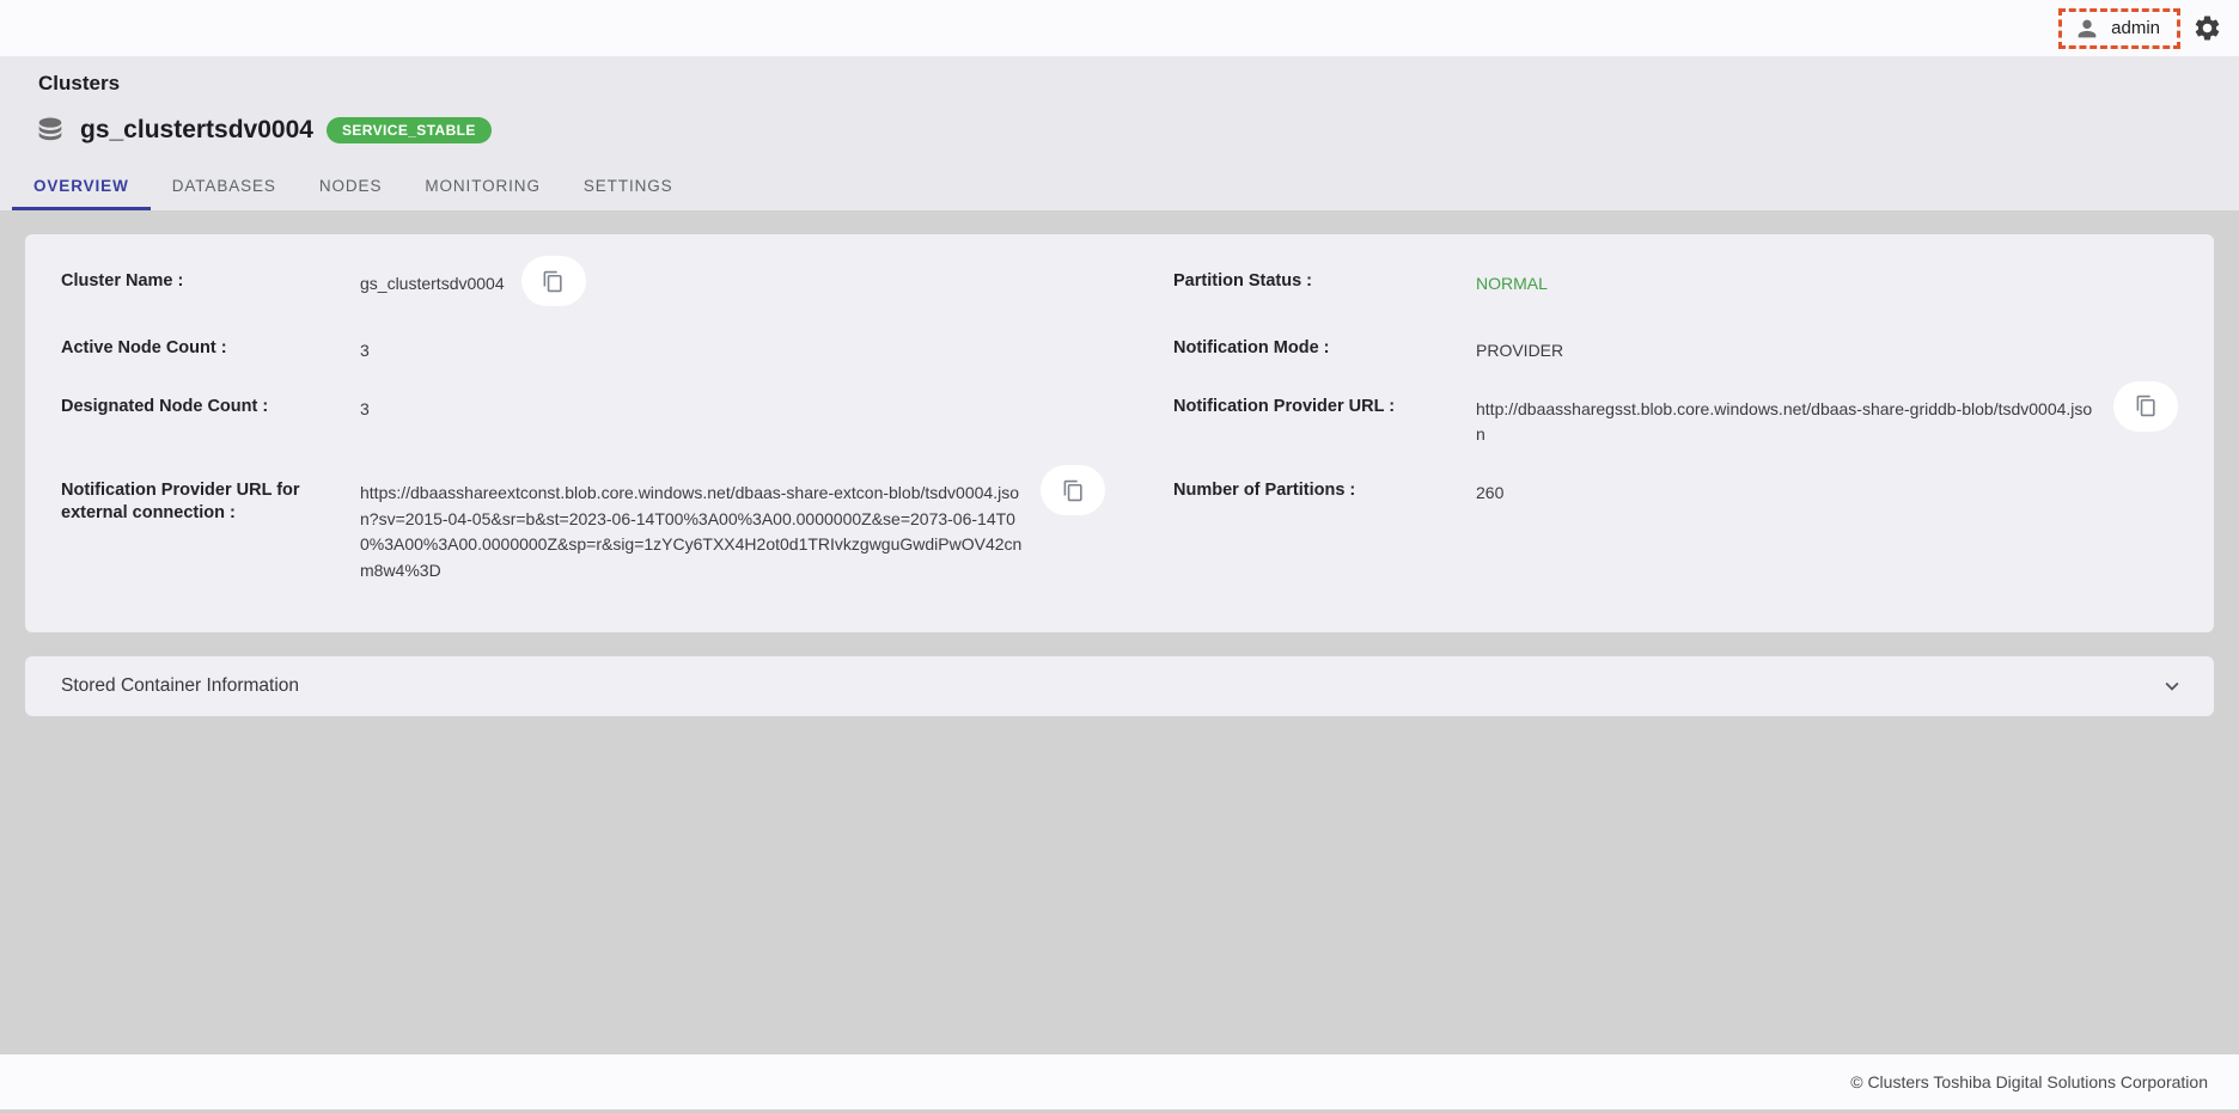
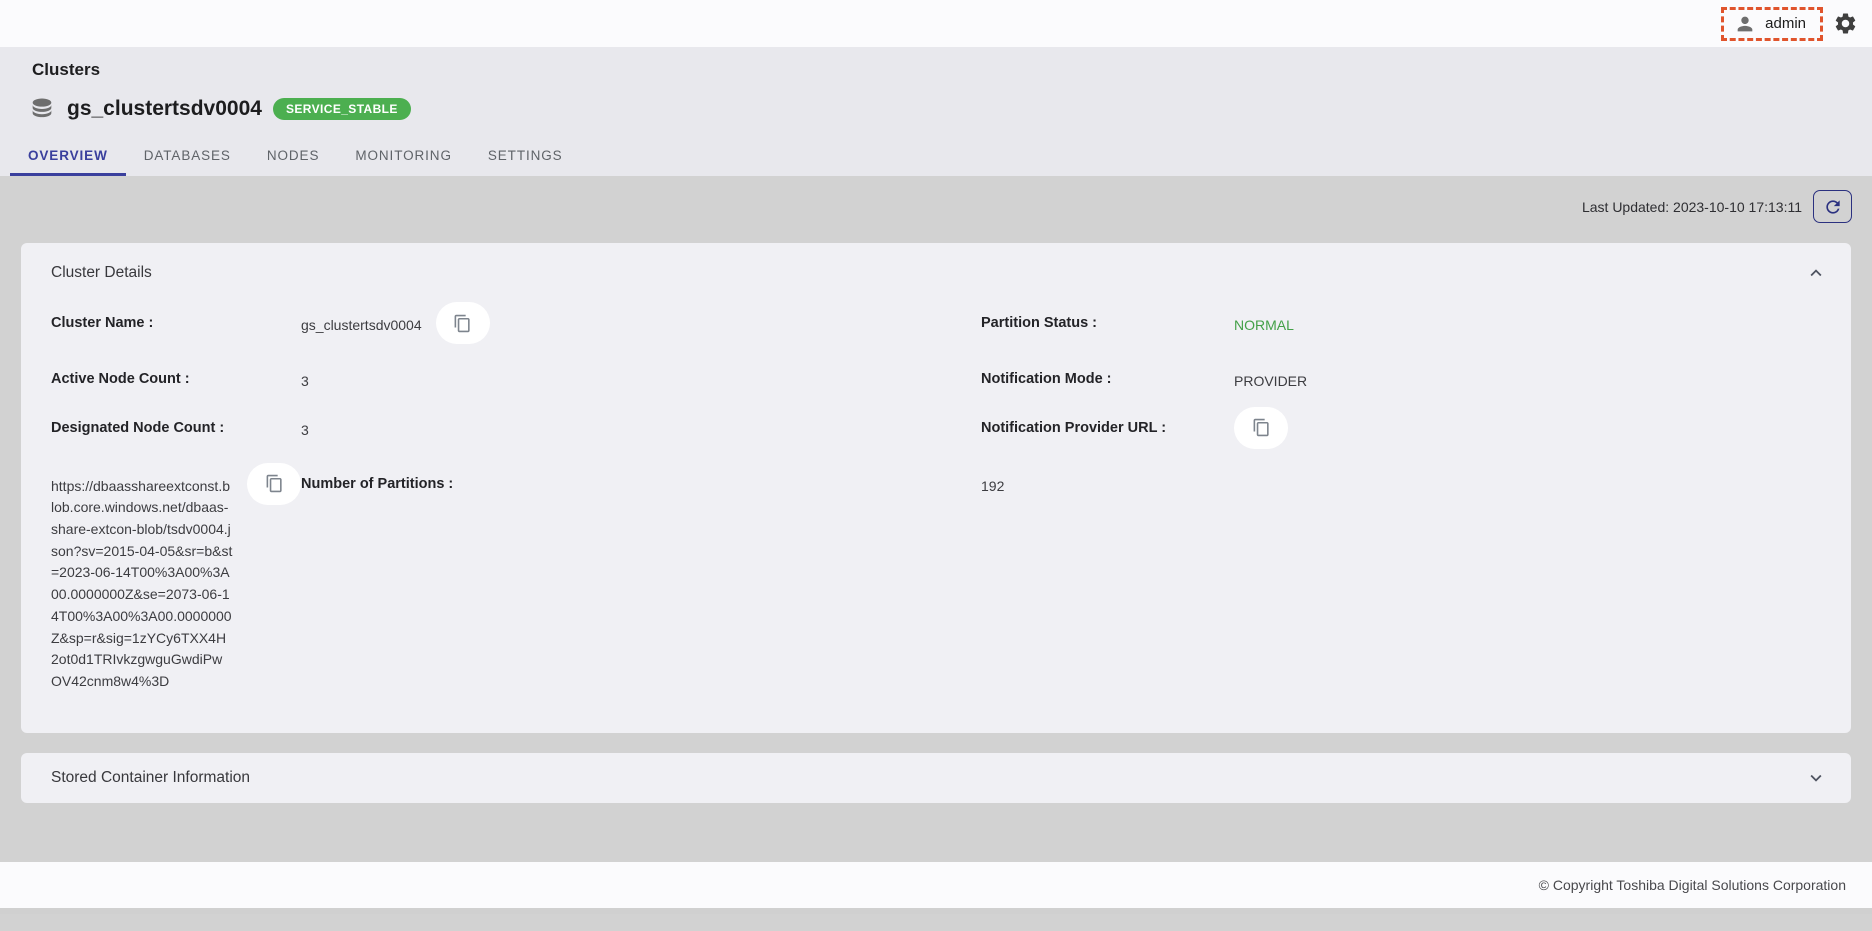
  admin
  Clusters
  gs_clustertsdv0004
  SERVICE_STABLE
  OVERVIEW
  DATABASES
  NODES
  MONITORING
  SETTINGS
+ Last Updated: 2023-10-10 17:13:11
+ Cluster Details
  Cluster Name :
  gs_clustertsdv0004
  Partition Status :
  NORMAL
  Active Node Count :
  3
  Notification Mode :
  PROVIDER
  Designated Node Count :
  3
  Notification Provider URL :
- http://dbaassharegsst.blob.core.windows.net/dbaas-share-griddb-blob/tsdv0004.json
- Notification Provider URL for external connection :
  https://dbaasshareextconst.blob.core.windows.net/dbaas-share-extcon-blob/tsdv0004.json?sv=2015-04-05&sr=b&st=2023-06-14T00%3A00%3A00.0000000Z&se=2073-06-14T00%3A00%3A00.0000000Z&sp=r&sig=1zYCy6TXX4H2ot0d1TRIvkzgwguGwdiPwOV42cnm8w4%3D
  Number of Partitions :
- 260
+ 192
  Stored Container Information
- © Clusters Toshiba Digital Solutions Corporation
+ © Copyright Toshiba Digital Solutions Corporation
